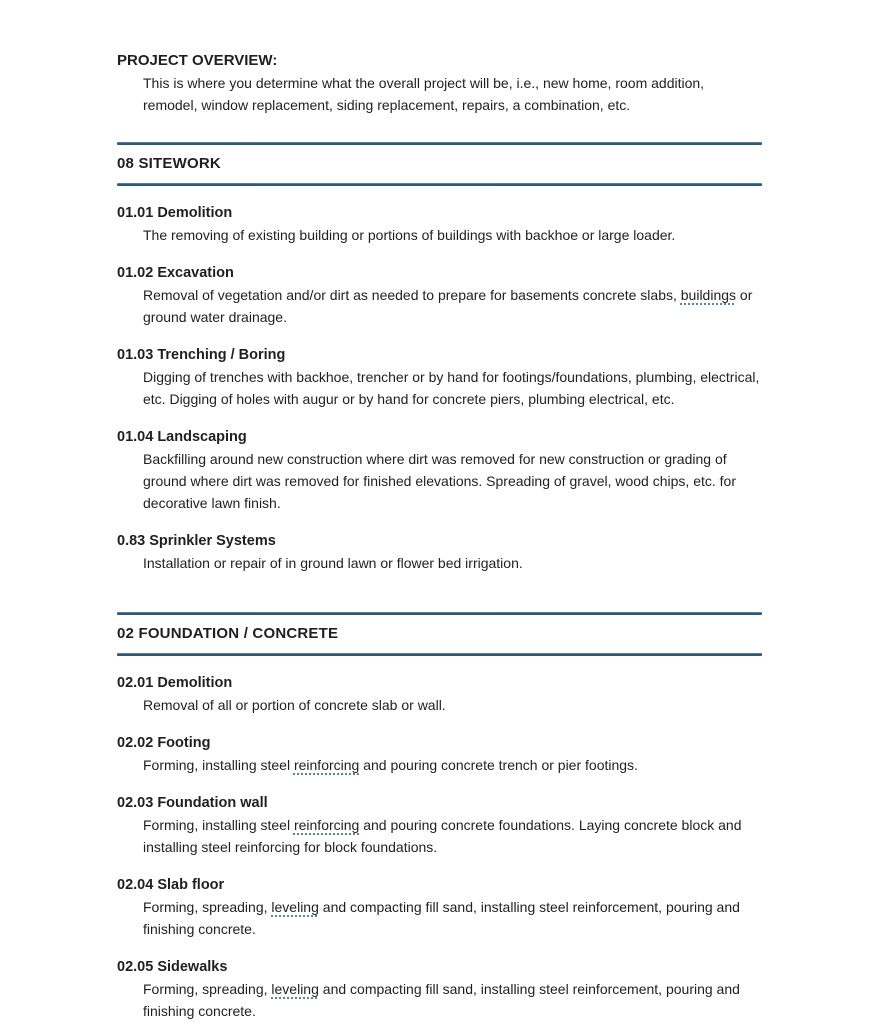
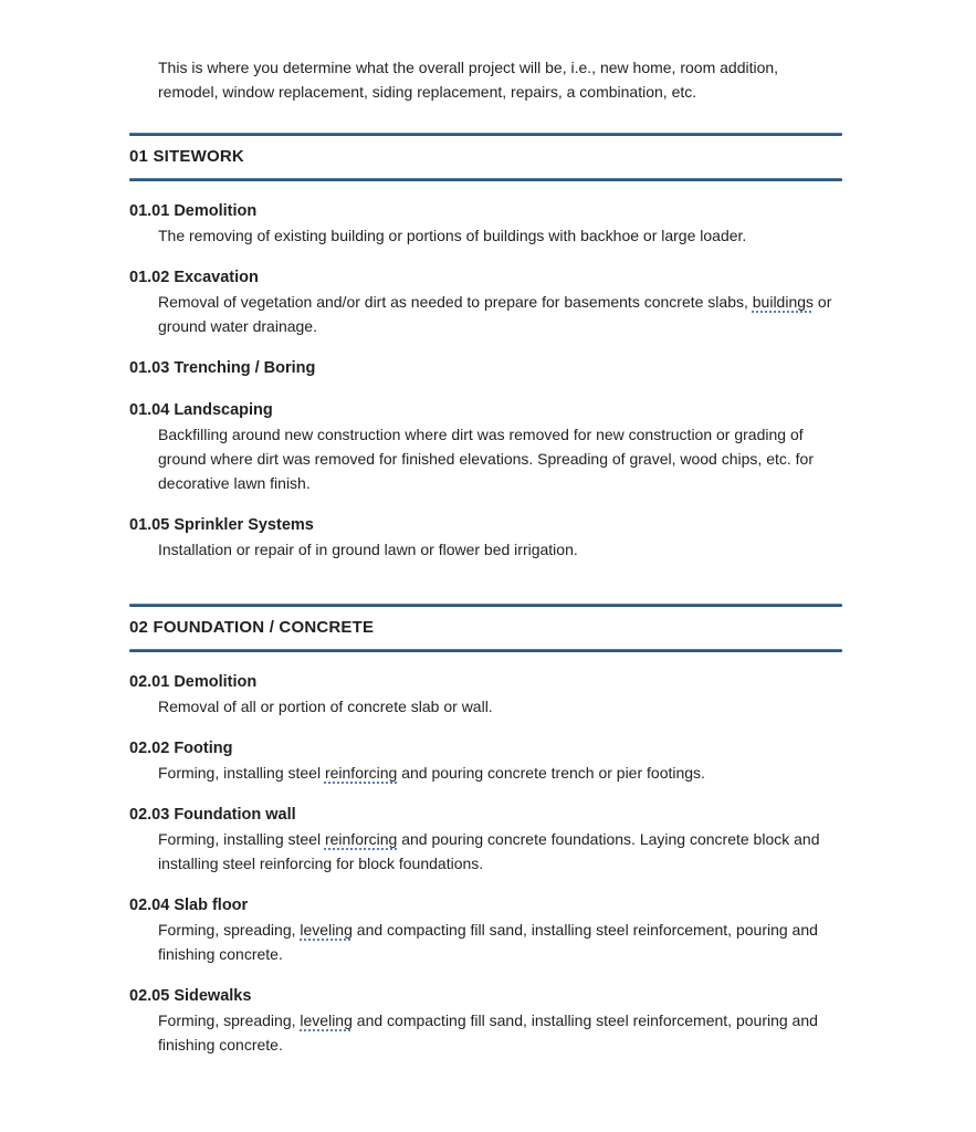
- PROJECT OVERVIEW:
  This is where you determine what the overall project will be, i.e., new home, room addition, remodel, window replacement, siding replacement, repairs, a combination, etc.
- 08 SITEWORK
+ 01 SITEWORK
  01.01 Demolition
  The removing of existing building or portions of buildings with backhoe or large loader.
  01.02 Excavation
  Removal of vegetation and/or dirt as needed to prepare for basements concrete slabs, buildings or ground water drainage.
  01.03 Trenching / Boring
- Digging of trenches with backhoe, trencher or by hand for footings/foundations, plumbing, electrical, etc. Digging of holes with augur or by hand for concrete piers, plumbing electrical, etc.
  01.04 Landscaping
  Backfilling around new construction where dirt was removed for new construction or grading of ground where dirt was removed for finished elevations. Spreading of gravel, wood chips, etc. for decorative lawn finish.
- 0.83 Sprinkler Systems
+ 01.05 Sprinkler Systems
  Installation or repair of in ground lawn or flower bed irrigation.
  02 FOUNDATION / CONCRETE
  02.01 Demolition
  Removal of all or portion of concrete slab or wall.
  02.02 Footing
  Forming, installing steel reinforcing and pouring concrete trench or pier footings.
  02.03 Foundation wall
  Forming, installing steel reinforcing and pouring concrete foundations. Laying concrete block and installing steel reinforcing for block foundations.
  02.04 Slab floor
  Forming, spreading, leveling and compacting fill sand, installing steel reinforcement, pouring and finishing concrete.
  02.05 Sidewalks
  Forming, spreading, leveling and compacting fill sand, installing steel reinforcement, pouring and finishing concrete.
